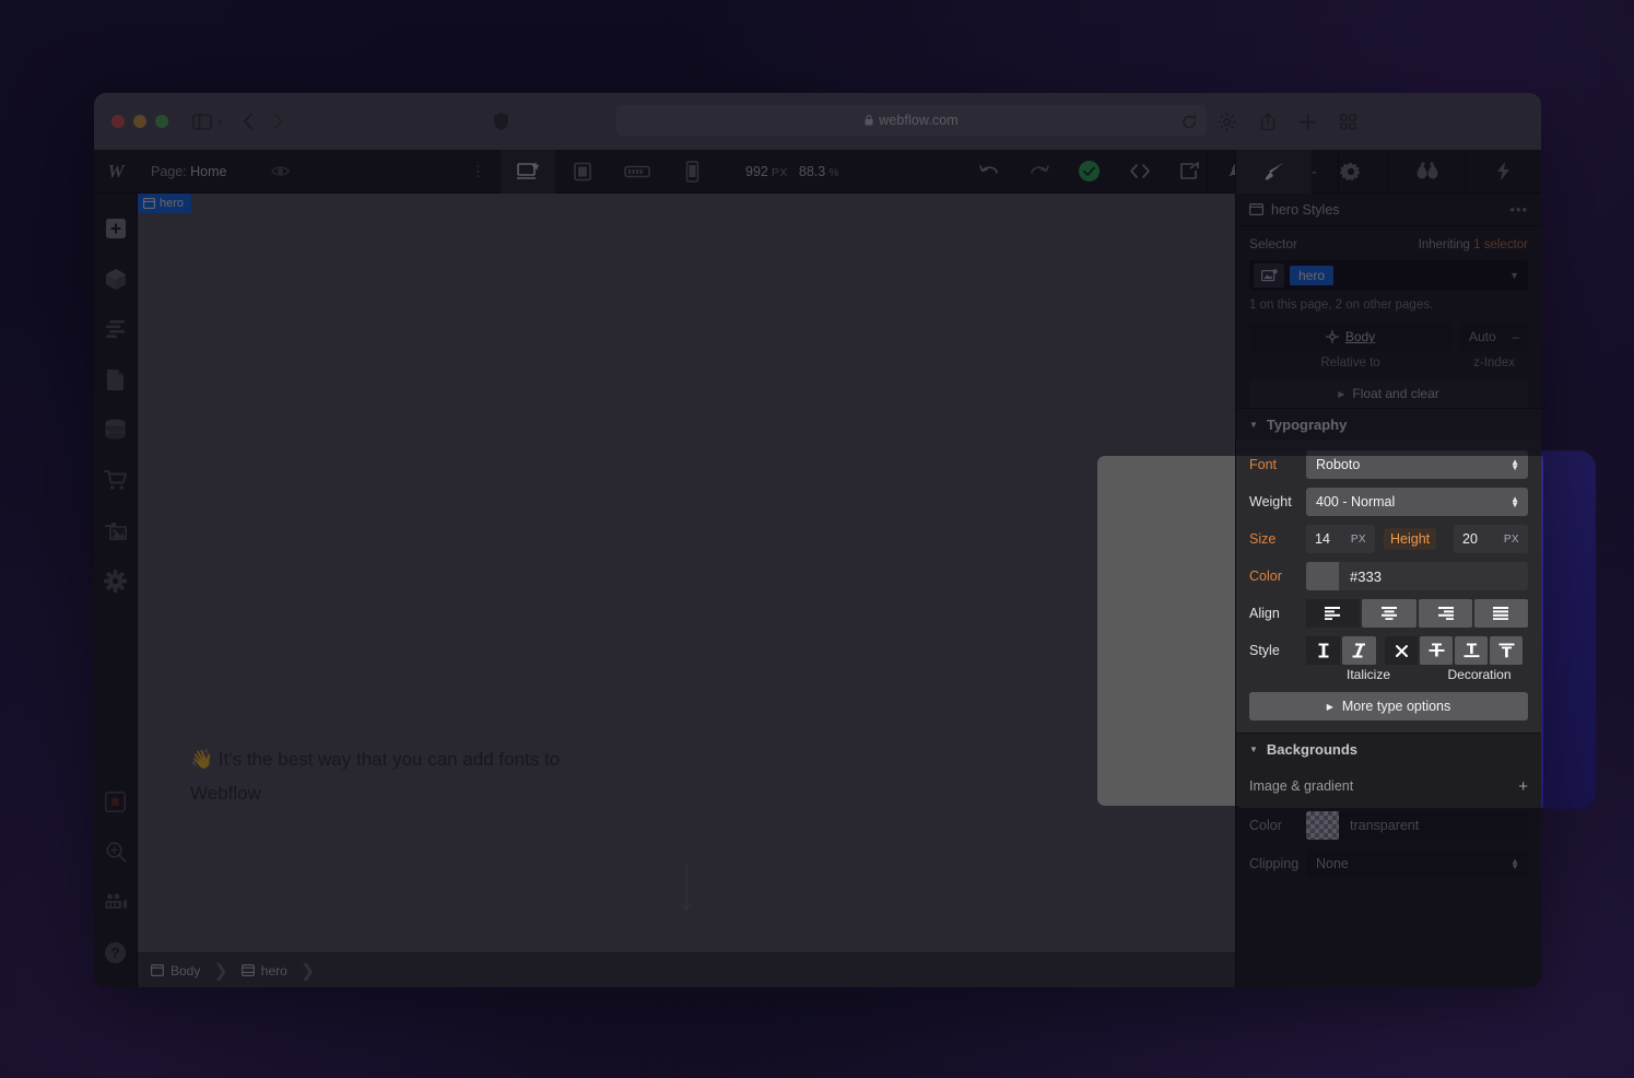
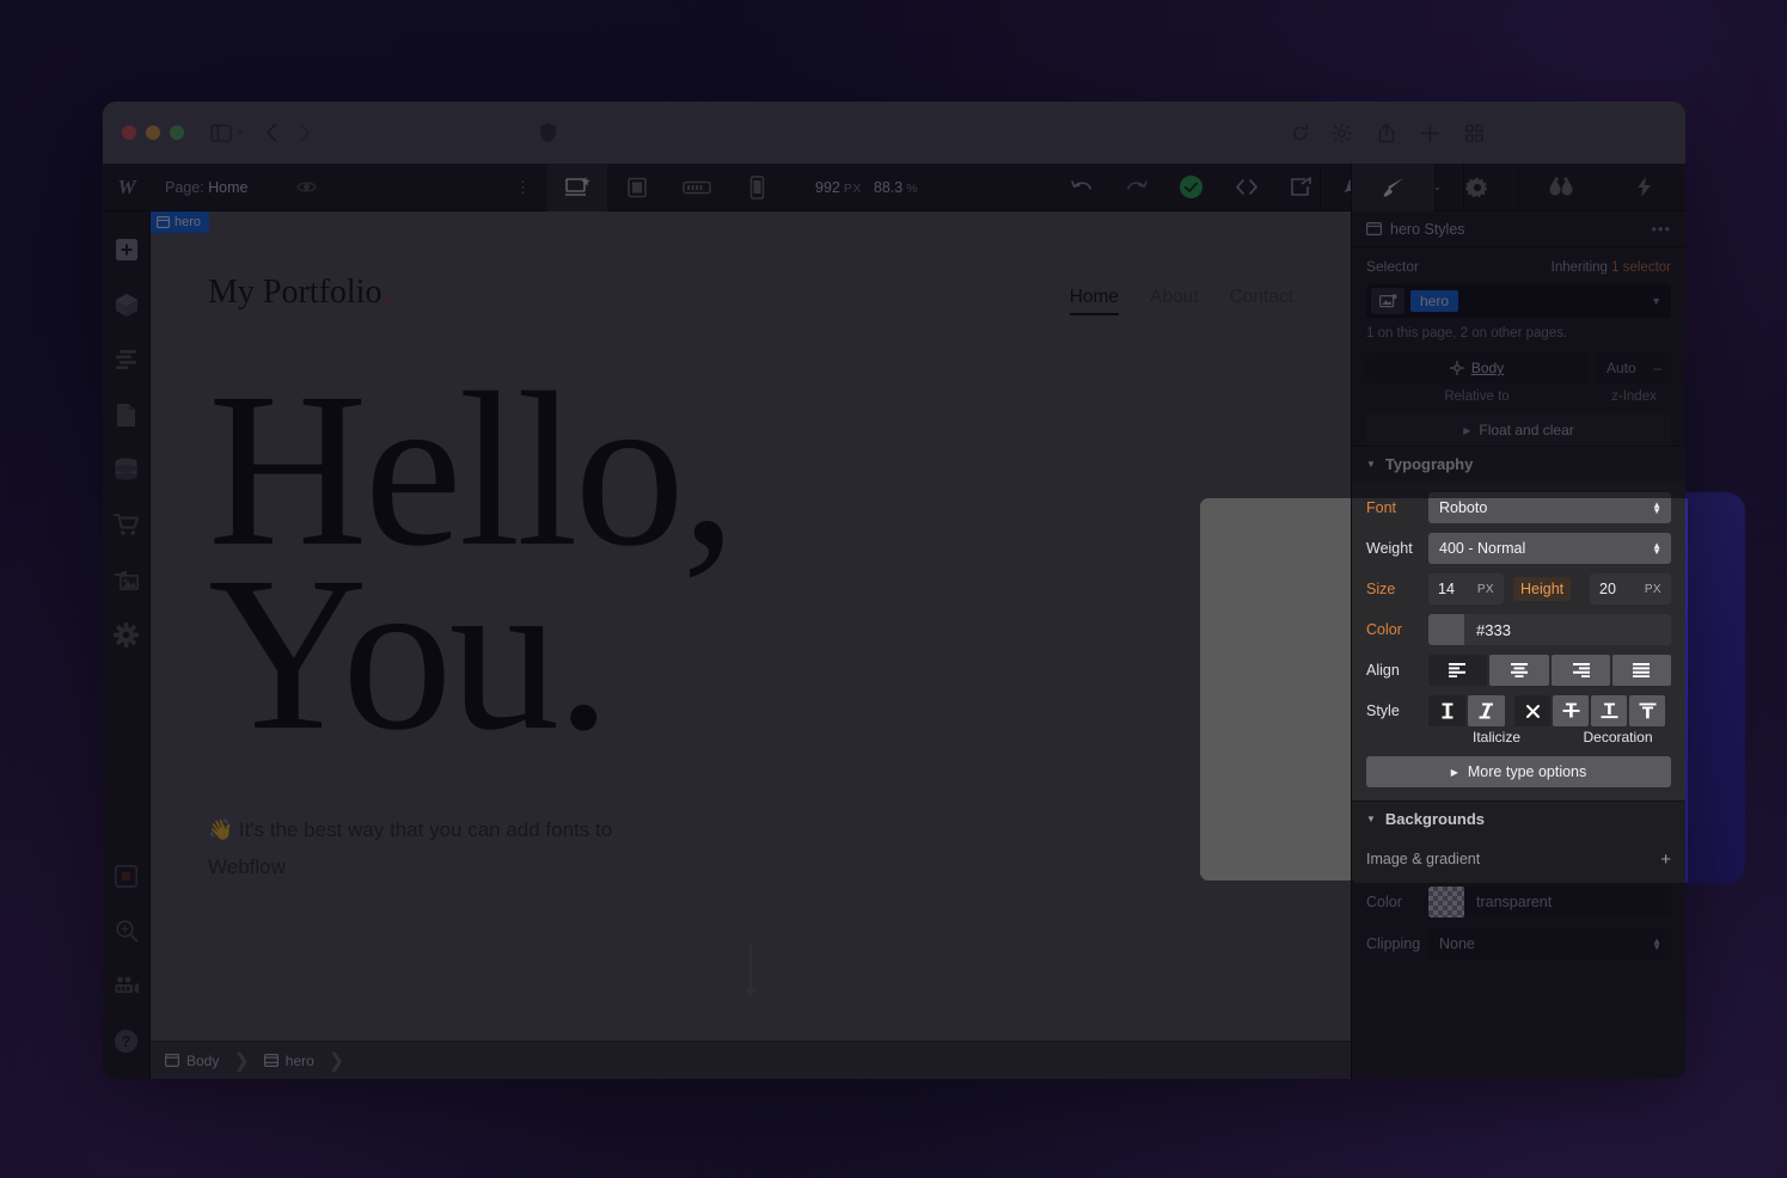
- webflow.com
  W
  Page: Home
  ⋮
  992
  PX
  88.3
  %
  ⌄
  hero
+ My Portfolio.
+ Home
+ Hello,
+ You.
  Body
  hero
  hero Styles
  •••
  Selector
  Inheriting 1 selector
  hero
  ▼
  1 on this page, 2 on other pages.
  Body
  Auto
  –
  Relative to
  z-Index
  ▶
  Float and clear
  ▼
  Typography
  Font
  Roboto
  ▲
  ▼
  Weight
  400 - Normal
  ▲
  ▼
  Size
  14
  PX
  Height
  20
  PX
  Color
  #333
  Align
  Style
  Italicize
  Decoration
  ▶
  More type options
  ▼
  Backgrounds
  Image & gradient
  +
  Color
  transparent
  Clipping
  None
  ▲
  ▼
